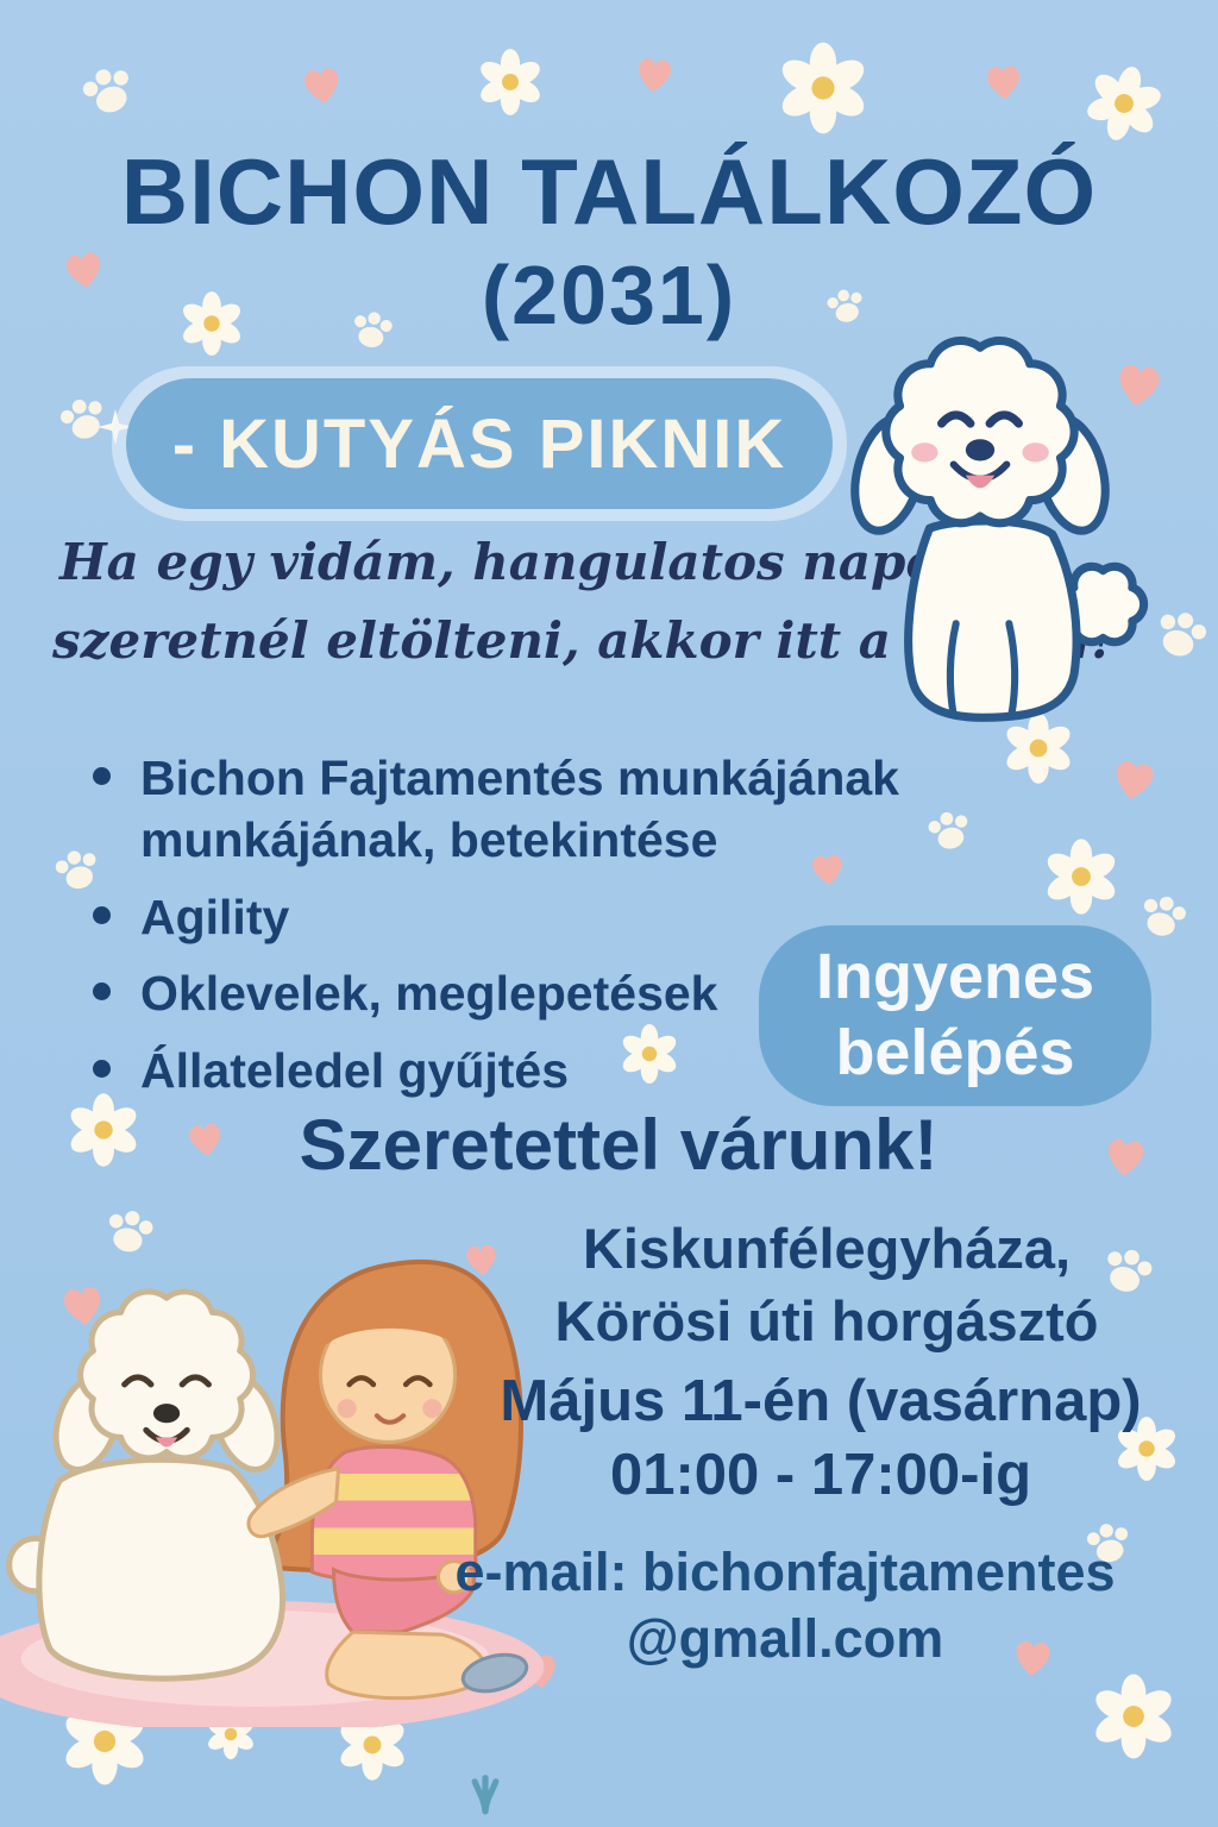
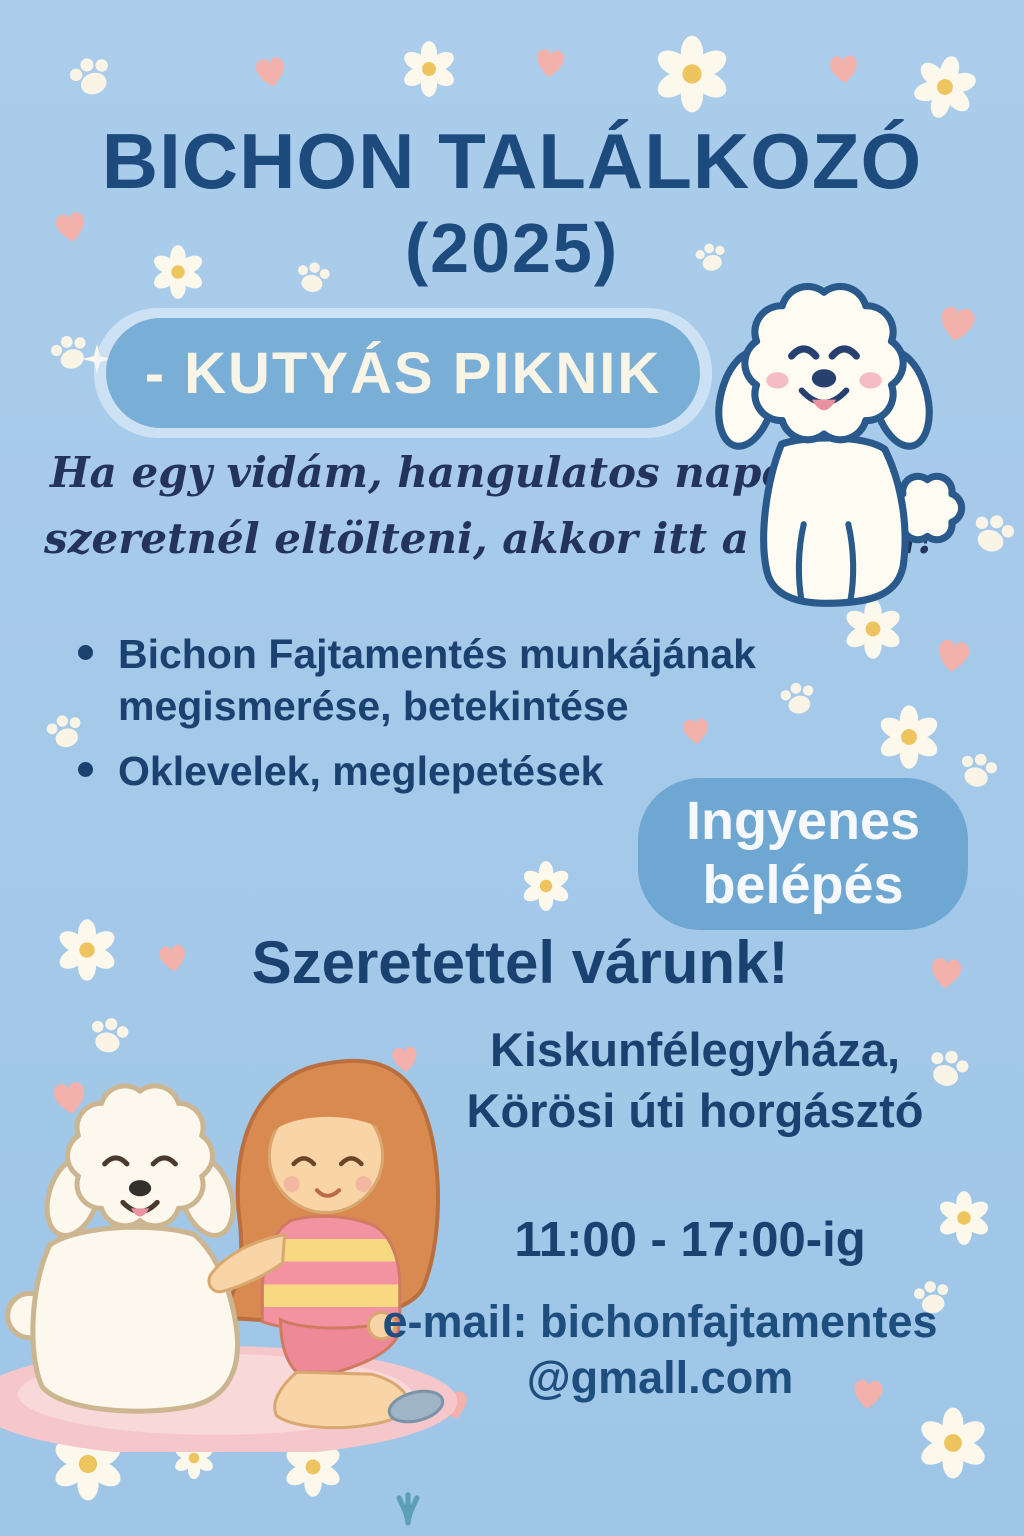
  BICHON TALÁLKOZÓ
- (2031)
+ (2025)
  - KUTYÁS PIKNIK
  Ha egy vidám, hangulatos nap
  szeretnél eltölteni, akkor itt a
- Bichon Fajtamentés munkájának munkájának, betekintése
+ Bichon Fajtamentés munkájának megismerése, betekintése
- Agility
  Oklevelek, meglepetések
- Állateledel gyűjtés
  Ingyenes
  belépés
  Szeretettel várunk!
  Kiskunfélegyháza,
  Körösi úti horgásztó
- Május 11-én (vasárnap)
- 01:00 - 17:00-ig
+ 11:00 - 17:00-ig
  e-mail: bichonfajtamentes
  @gmall.com
